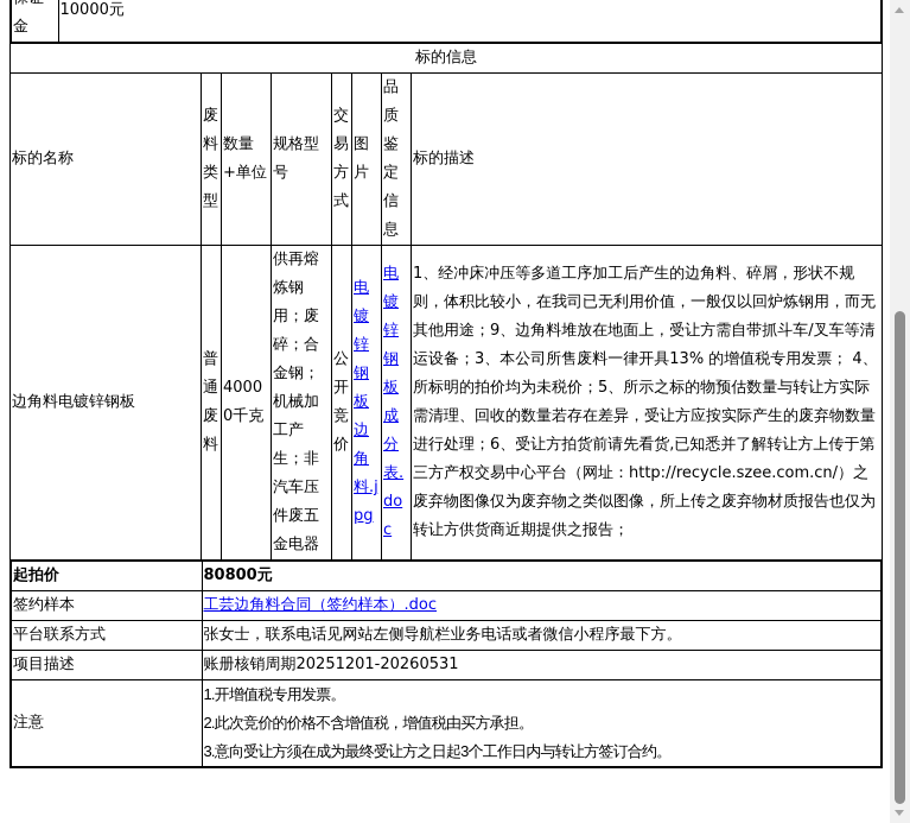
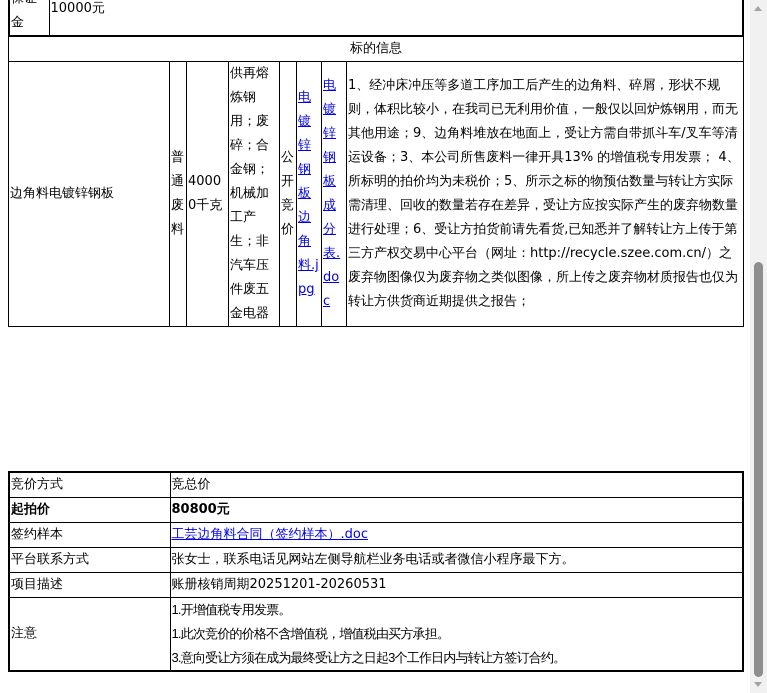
  金	10000元
  标的信息
- 标的名称	废料类型	数量+单位	规格型号	交易方式	图片	品质鉴定信息	标的描述
  边角料电镀锌钢板	普通废料	40000千克	供再熔炼钢用；废碎；合金钢；机械加工产生；非汽车压件废五金电器	公开竞价	电镀锌钢板边角料.jpg	电镀锌钢板成分表.doc	1、经冲床冲压等多道工序加工后产生的边角料、碎屑，形状不规则，体积比较小，在我司已无利用价值，一般仅以回炉炼钢用，而无其他用途；9、边角料堆放在地面上，受让方需自带抓斗车/叉车等清运设备；3、本公司所售废料一律开具13% 的增值税专用发票； 4、所标明的拍价均为未税价；5、所示之标的物预估数量与转让方实际需清理、回收的数量若存在差异，受让方应按实际产生的废弃物数量进行处理；6、受让方拍货前请先看货,已知悉并了解转让方上传于第三方产权交易中心平台（网址：http://recycle.szee.com.cn/）之废弃物图像仅为废弃物之类似图像，所上传之废弃物材质报告也仅为转让方供货商近期提供之报告；
+ 竞价方式	竞总价
  起拍价	80800元
  签约样本	工芸边角料合同（签约样本）.doc
  平台联系方式	张女士，联系电话见网站左侧导航栏业务电话或者微信小程序最下方。
  项目描述	账册核销周期20251201-20260531
- 注意	1.开增值税专用发票。 2.此次竞价的价格不含增值税，增值税由买方承担。 3.意向受让方须在成为最终受让方之日起3个工作日内与转让方签订合约。
+ 注意	1.开增值税专用发票。 1.此次竞价的价格不含增值税，增值税由买方承担。 3.意向受让方须在成为最终受让方之日起3个工作日内与转让方签订合约。
